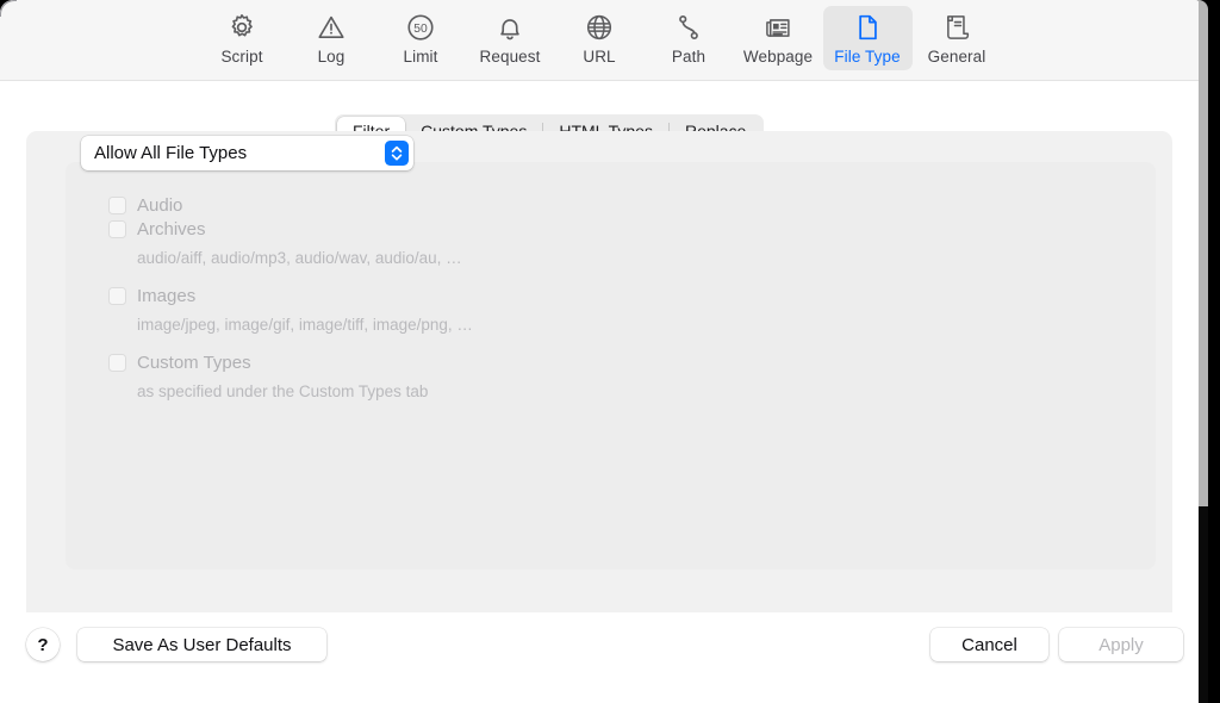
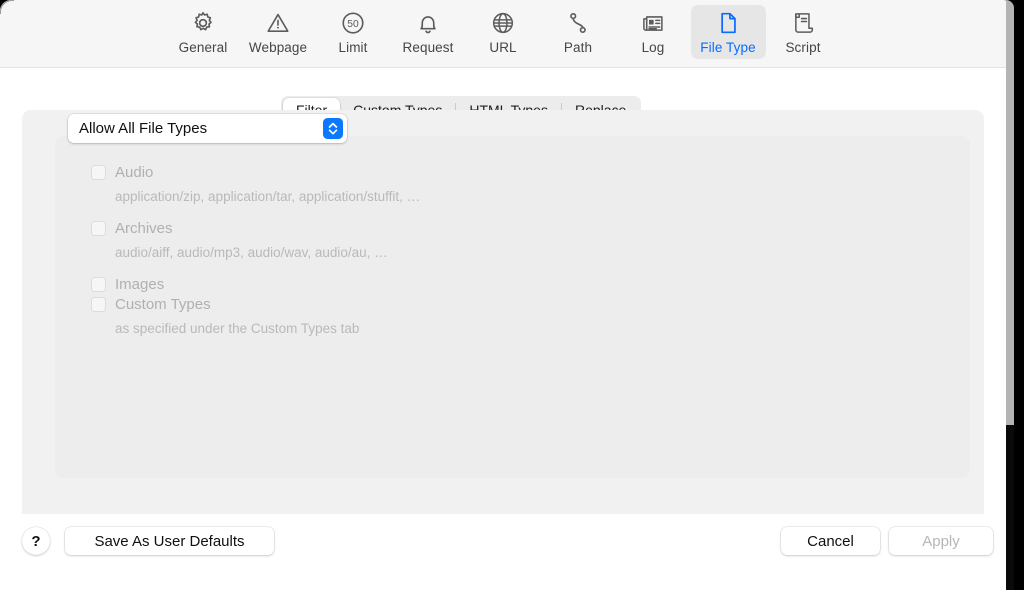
- Script
+ General
- Log
+ Webpage
  50
  Limit
  Request
  URL
  Path
- Webpage
+ Log
  File Type
- General
+ Script
  Allow All File Types
  Audio
+ application/zip, application/tar, application/stuffit, …
  Archives
  audio/aiff, audio/mp3, audio/wav, audio/au, …
  Images
- image/jpeg, image/gif, image/tiff, image/png, …
  Custom Types
  as specified under the Custom Types tab
  ?
  Save As User Defaults
  Cancel
  Apply
